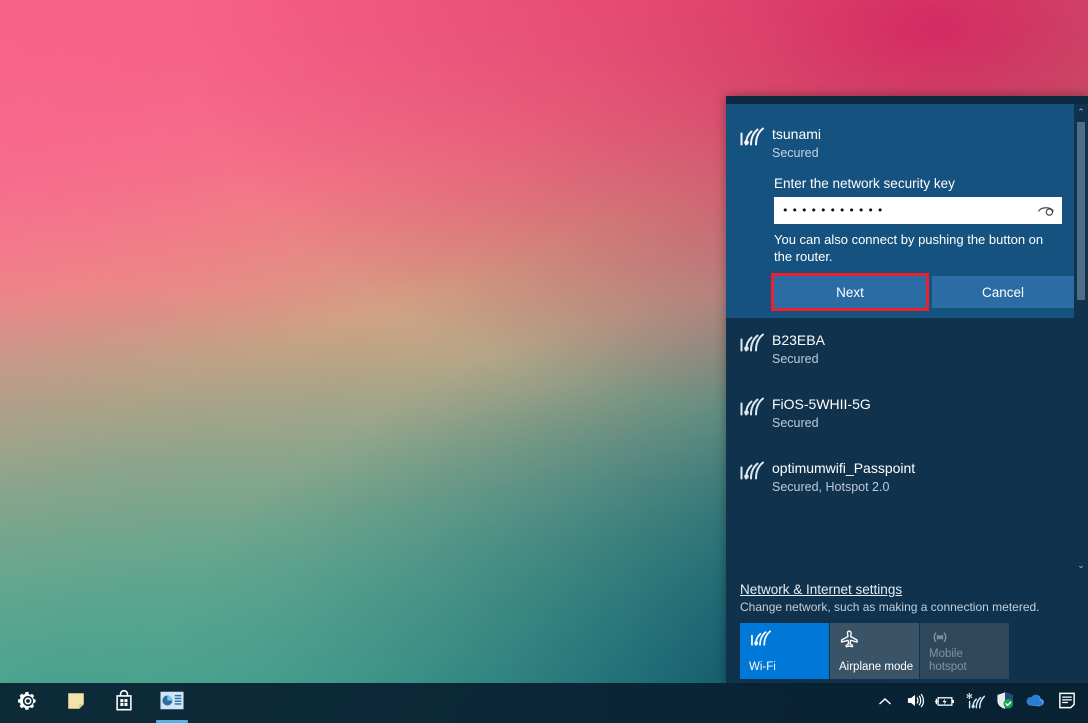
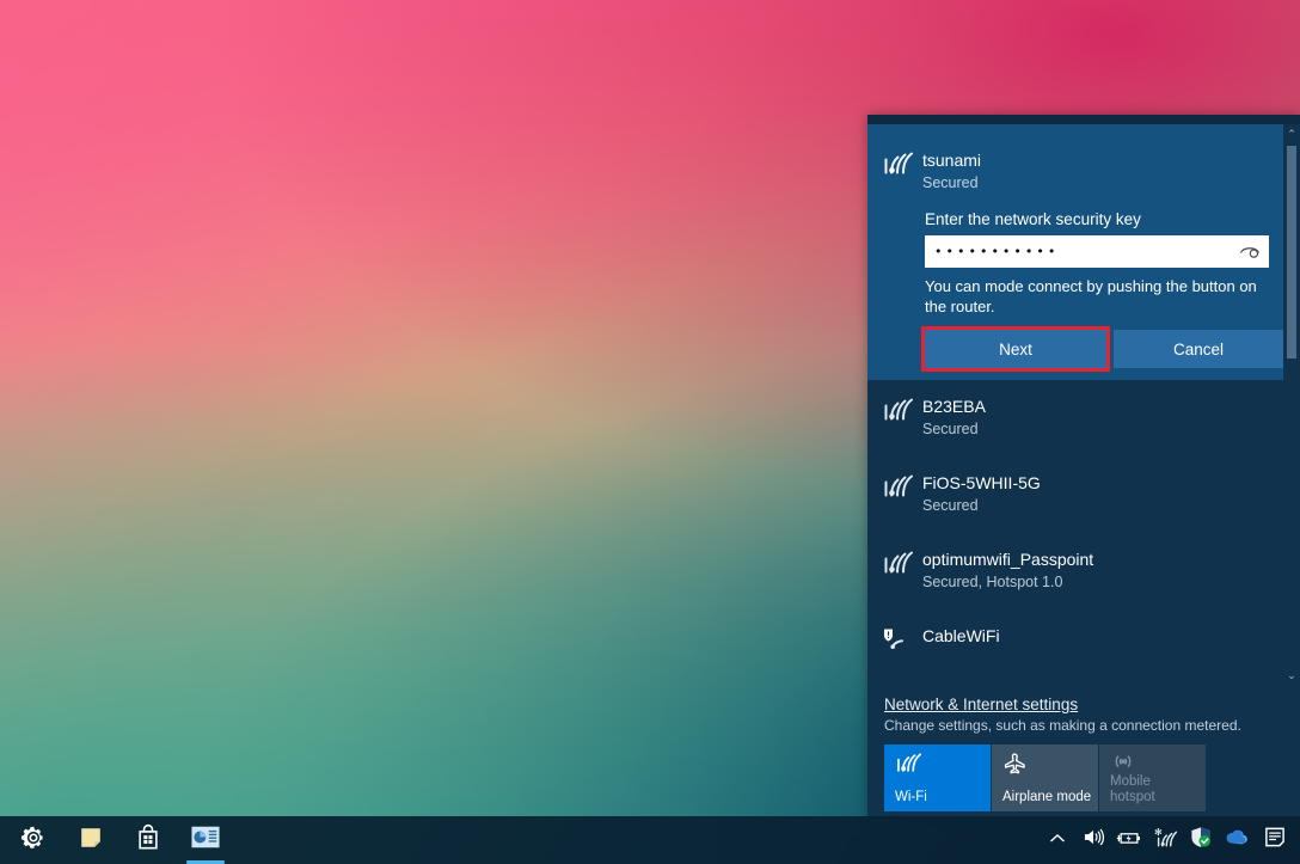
  ⌃
  ⌄
  tsunami
  Secured
  Enter the network security key
  •••••••••••
- You can also connect by pushing the button on the router.
+ You can mode connect by pushing the button on the router.
  Next
  Cancel
  B23EBA
  Secured
  FiOS-5WHII-5G
  Secured
  optimumwifi_Passpoint
- Secured, Hotspot 2.0
+ Secured, Hotspot 1.0
+ CableWiFi
  Network & Internet settings
- Change network, such as making a connection metered.
+ Change settings, such as making a connection metered.
  Wi-Fi
  Airplane mode
  Mobile
  hotspot
  ✻
